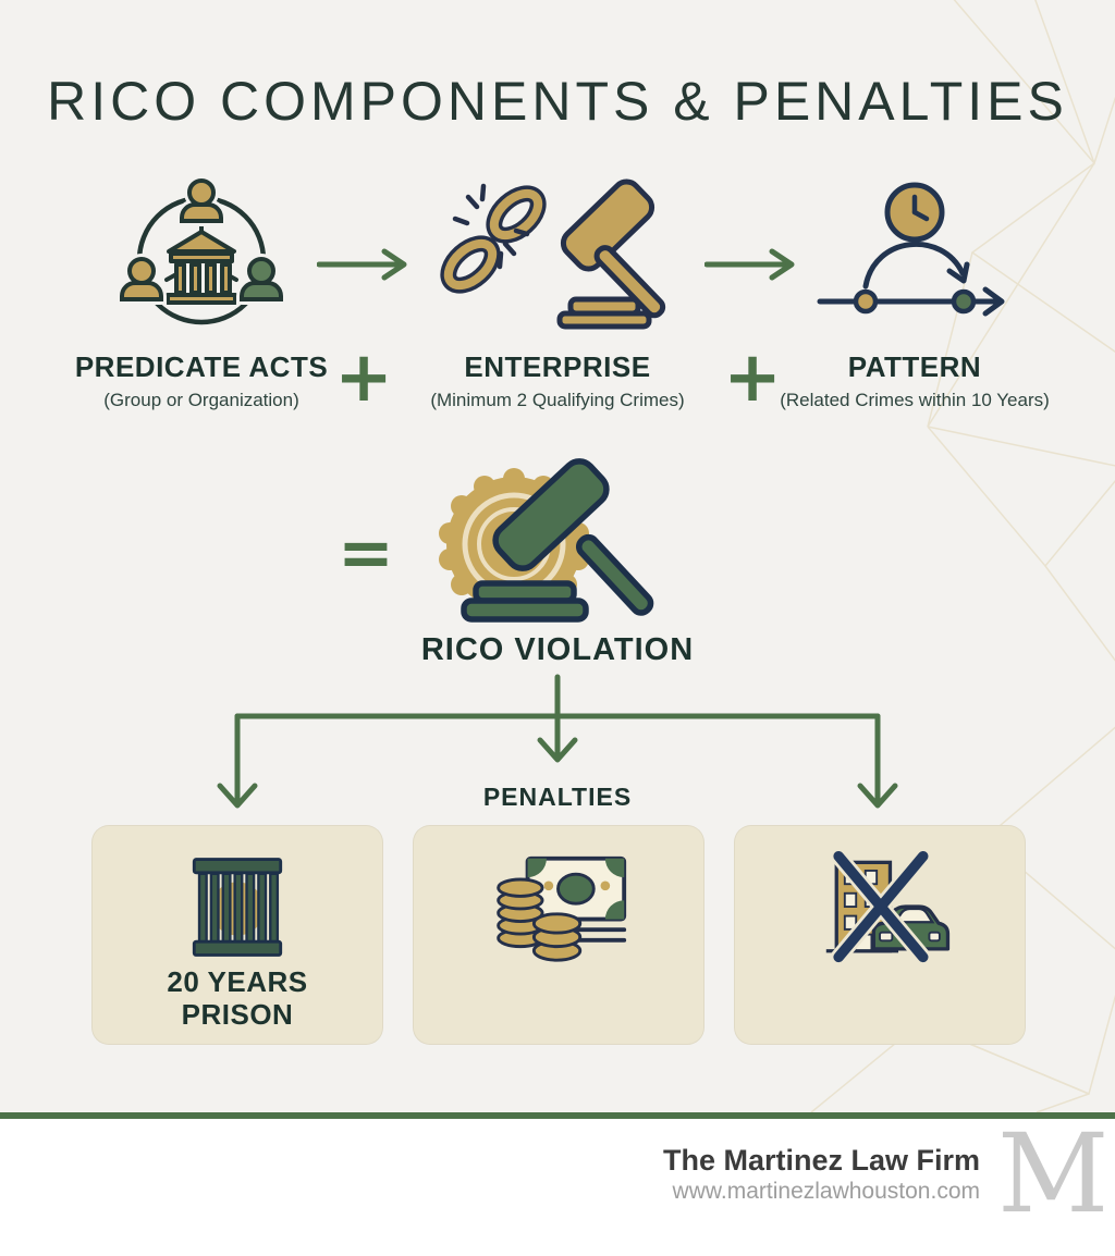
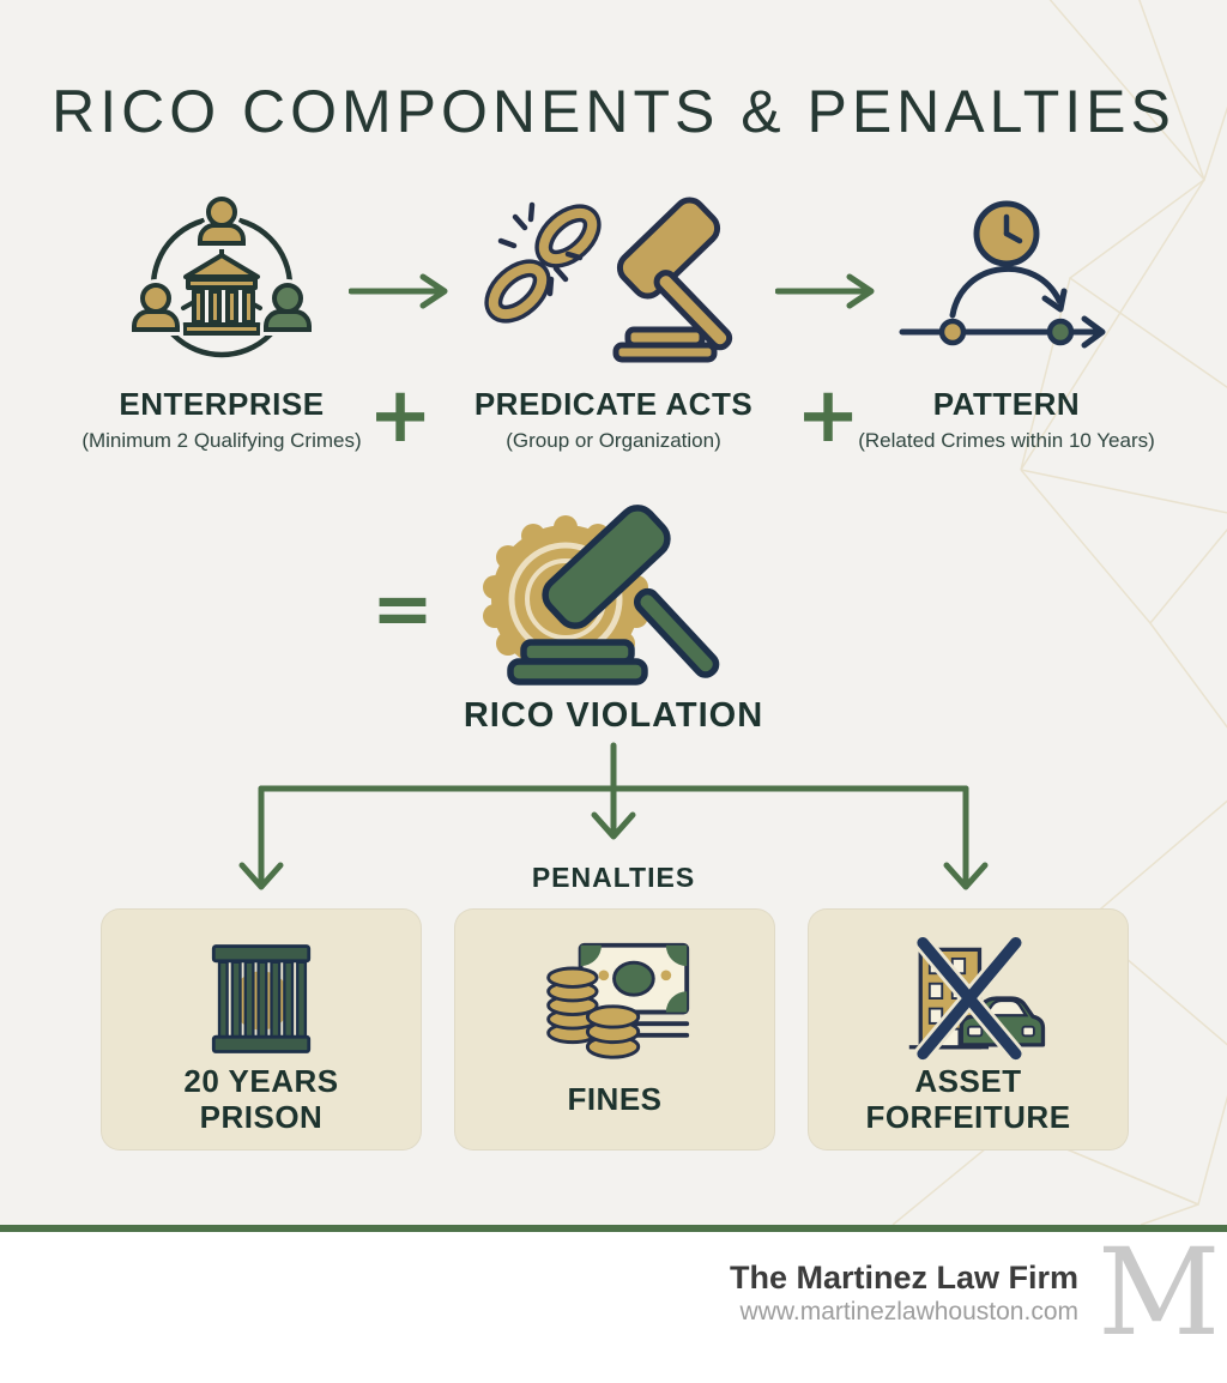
  RICO COMPONENTS & PENALTIES
- PREDICATE ACTS
+ ENTERPRISE
- (Group or Organization)
+ (Minimum 2 Qualifying Crimes)
- ENTERPRISE
+ PREDICATE ACTS
- (Minimum 2 Qualifying Crimes)
+ (Group or Organization)
  PATTERN
  (Related Crimes within 10 Years)
  +
  +
  =
  RICO VIOLATION
  PENALTIES
  20 YEARS
  PRISON
+ FINES
+ ASSET
+ FORFEITURE
  The Martinez Law Firm
  www.martinezlawhouston.com
  M
